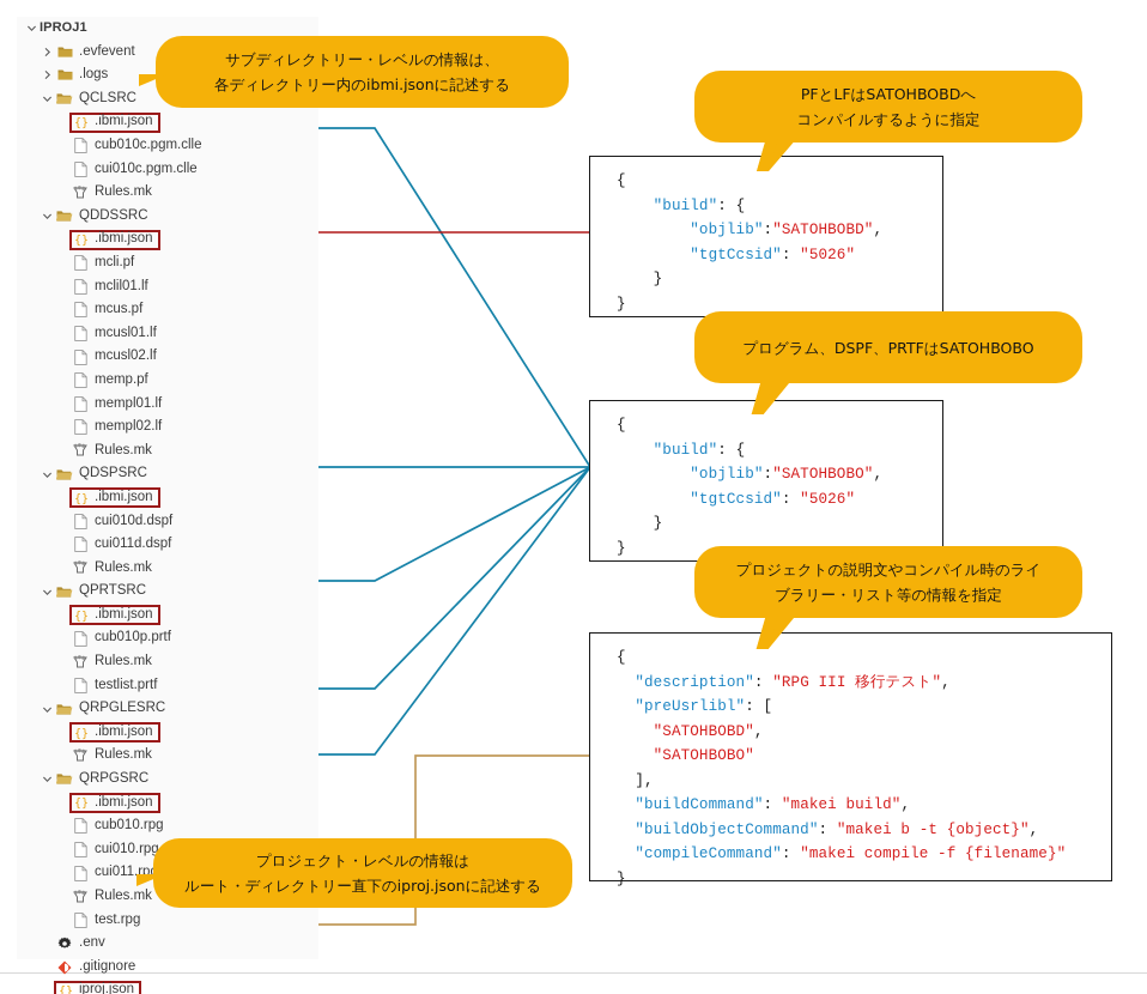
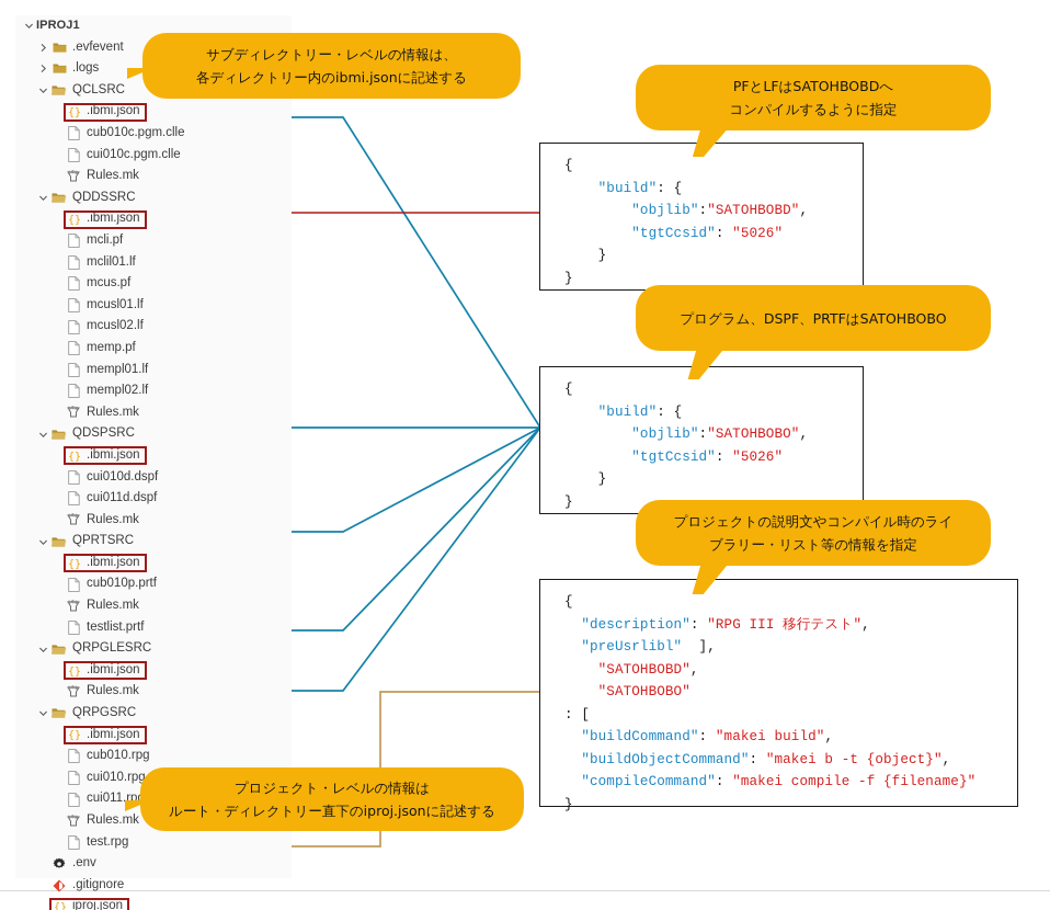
  IPROJ1
  .evfevent
  .logs
  QCLSRC
  {}
  .ibmi.json
  cub010c.pgm.clle
  cui010c.pgm.clle
  Rules.mk
  QDDSSRC
  {}
  .ibmi.json
  mcli.pf
  mclil01.lf
  mcus.pf
  mcusl01.lf
  mcusl02.lf
  memp.pf
  mempl01.lf
  mempl02.lf
  Rules.mk
  QDSPSRC
  {}
  .ibmi.json
  cui010d.dspf
  cui011d.dspf
  Rules.mk
  QPRTSRC
  {}
  .ibmi.json
  cub010p.prtf
  Rules.mk
  testlist.prtf
  QRPGLESRC
  {}
  .ibmi.json
  Rules.mk
  QRPGSRC
  {}
  .ibmi.json
  cub010.rpg
  cui010.rpg
  cui011.rp
  Rules.mk
  test.rpg
  .env
  .gitignore
  {}
  iproj.json
  {
  "build": {
  "objlib":"SATOHBOBD",
  "tgtCcsid": "5026"
  }
  }
  {
  "build": {
  "objlib":"SATOHBOBO",
  "tgtCcsid": "5026"
  }
  }
  {
  "description": "RPG III 移行テスト",
- "preUsrlibl": [
+ "preUsrlibl" ],
  "SATOHBOBD",
  "SATOHBOBO"
- ],
+ : [
  "buildCommand": "makei build",
  "buildObjectCommand": "makei b -t {object}",
  "compileCommand": "makei compile -f {filename}"
  }
  サブディレクトリー・レベルの情報は、
  各ディレクトリー内のibmi.jsonに記述する
  PFとLFはSATOHBOBDへ
  コンパイルするように指定
  プログラム、DSPF、PRTFはSATOHBOBO
  プロジェクトの説明文やコンパイル時のライ
  ブラリー・リスト等の情報を指定
  プロジェクト・レベルの情報は
  ルート・ディレクトリー直下のiproj.jsonに記述する
